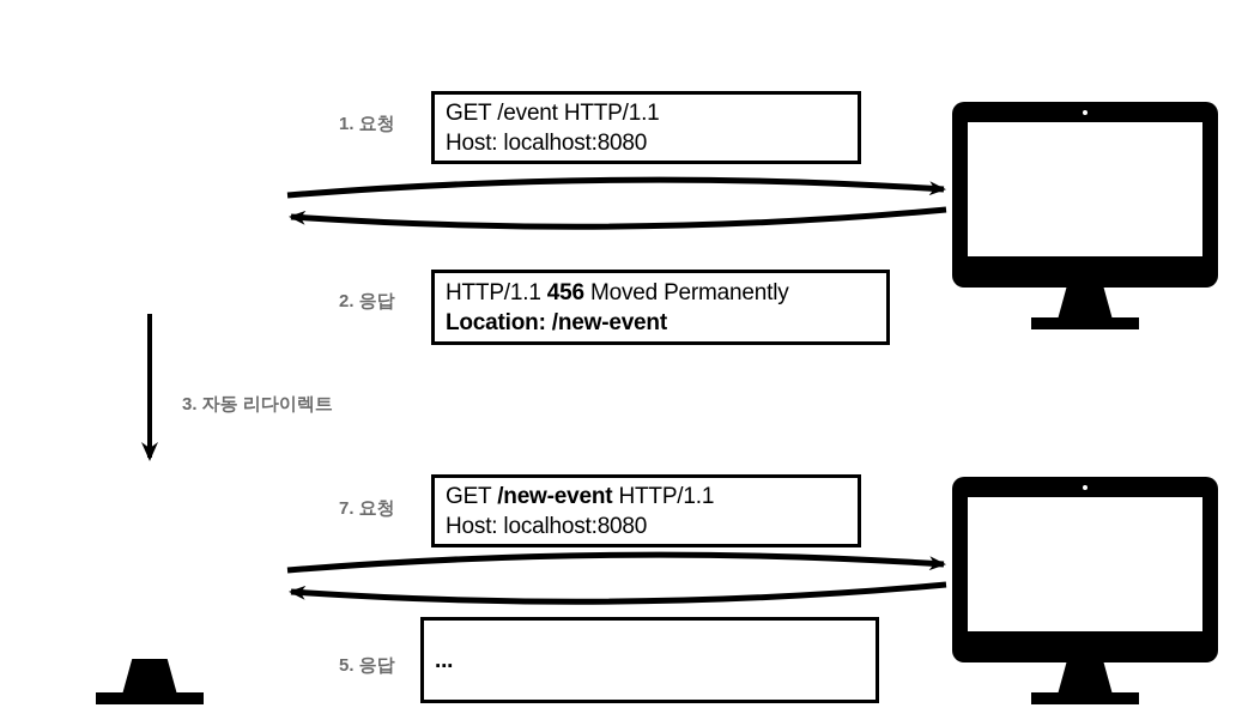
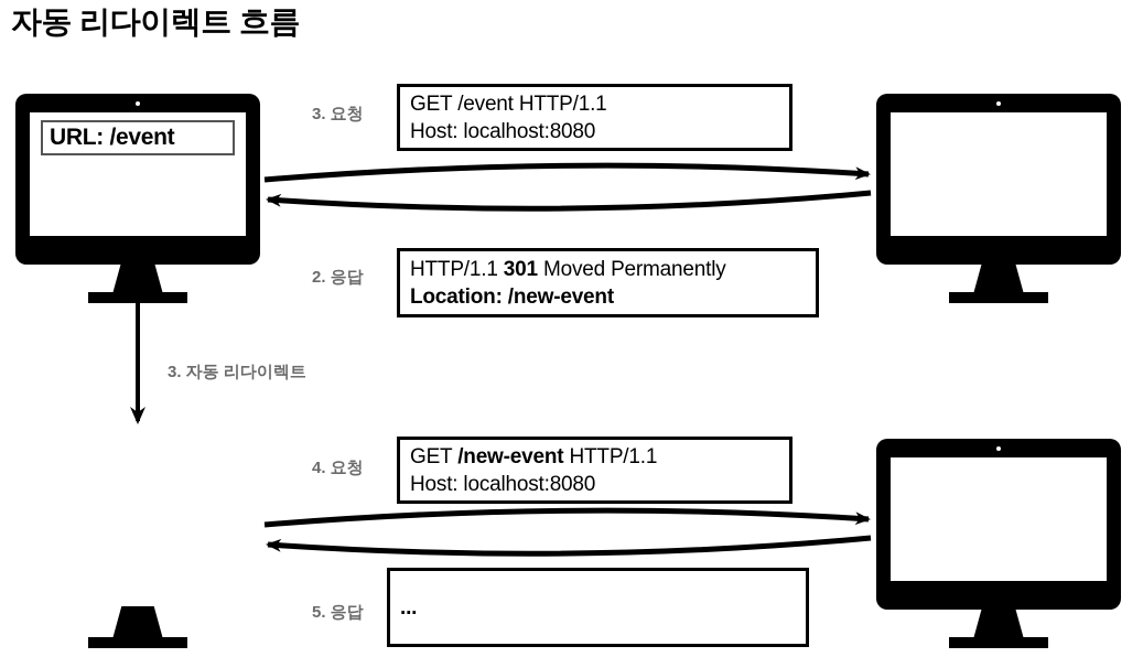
+ 자동 리다이렉트 흐름
+ URL: /event
- 1. 요청
+ 3. 요청
  2. 응답
  3. 자동 리다이렉트
- 7. 요청
+ 4. 요청
  5. 응답
  GET /event HTTP/1.1
  Host: localhost:8080
- HTTP/1.1 456 Moved Permanently
+ HTTP/1.1 301 Moved Permanently
  Location: /new-event
  GET /new-event HTTP/1.1
  Host: localhost:8080
  ...
